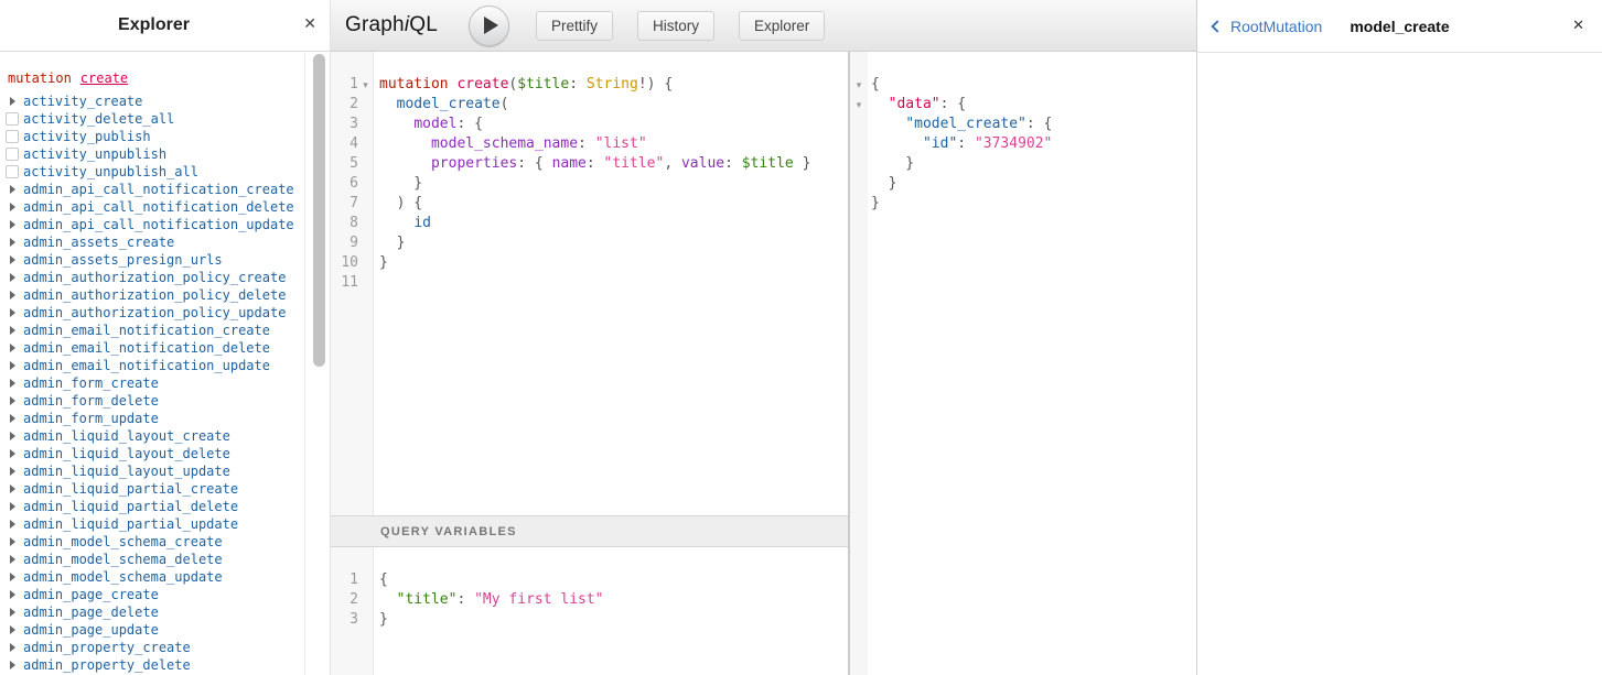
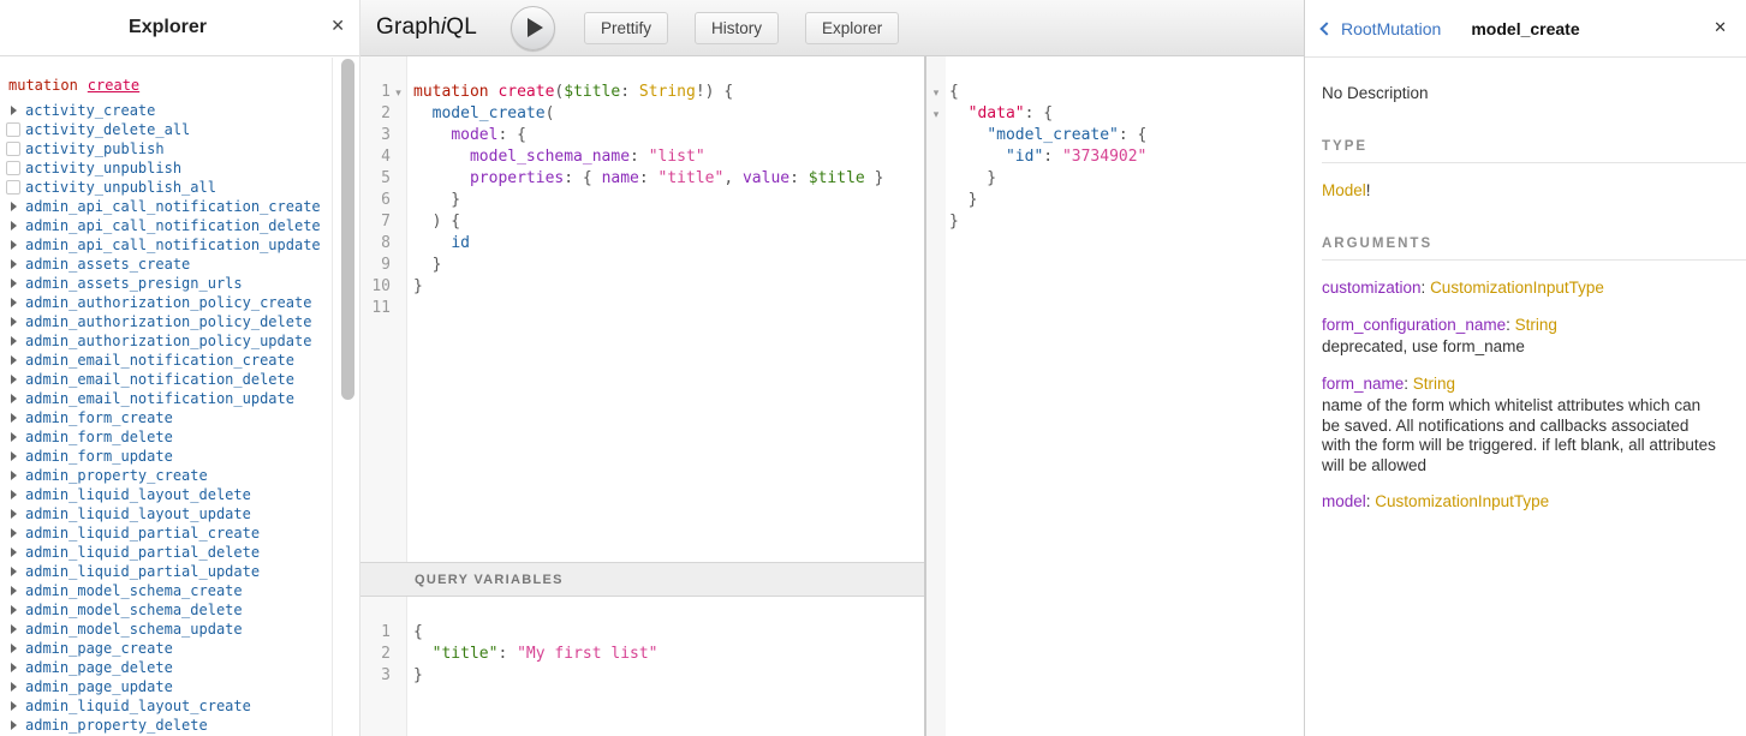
  Explorer
  ✕
  mutation create
  activity_create
  activity_delete_all
  activity_publish
  activity_unpublish
  activity_unpublish_all
  admin_api_call_notification_create
  admin_api_call_notification_delete
  admin_api_call_notification_update
  admin_assets_create
  admin_assets_presign_urls
  admin_authorization_policy_create
  admin_authorization_policy_delete
  admin_authorization_policy_update
  admin_email_notification_create
  admin_email_notification_delete
  admin_email_notification_update
  admin_form_create
  admin_form_delete
  admin_form_update
- admin_liquid_layout_create
+ admin_property_create
  admin_liquid_layout_delete
  admin_liquid_layout_update
  admin_liquid_partial_create
  admin_liquid_partial_delete
  admin_liquid_partial_update
  admin_model_schema_create
  admin_model_schema_delete
  admin_model_schema_update
  admin_page_create
  admin_page_delete
  admin_page_update
- admin_property_create
+ admin_liquid_layout_create
  admin_property_delete
  GraphiQL
  Prettify
  History
  Explorer
  1 ▾
  2
  3
  4
  5
  6
  7
  8
  9
  10
  11
  mutation create($title: String!) {
  model_create(
  model: {
  model_schema_name: "list"
  properties: { name: "title", value: $title }
  }
  ) {
  id
  }
  }
  QUERY VARIABLES
  1
  2
  3
  {
  "title": "My first list"
  }
  ▾
  ▾
  {
  "data": {
  "model_create": {
  "id": "3734902"
  }
  }
  }
  RootMutation
  model_create
  ✕
+ No Description
+ TYPE
+ Model!
+ ARGUMENTS
+ customization: CustomizationInputType
+ form_configuration_name: String
+ deprecated, use form_name
+ form_name: String
+ name of the form which whitelist attributes which can be saved. All notifications and callbacks associated with the form will be triggered. if left blank, all attributes will be allowed
+ model: CustomizationInputType
